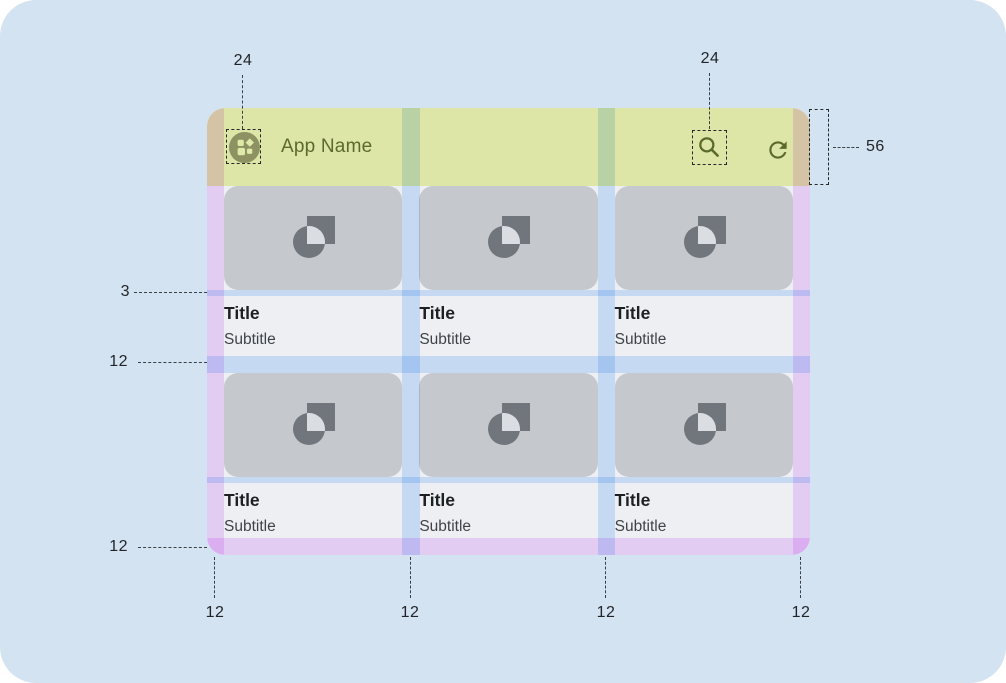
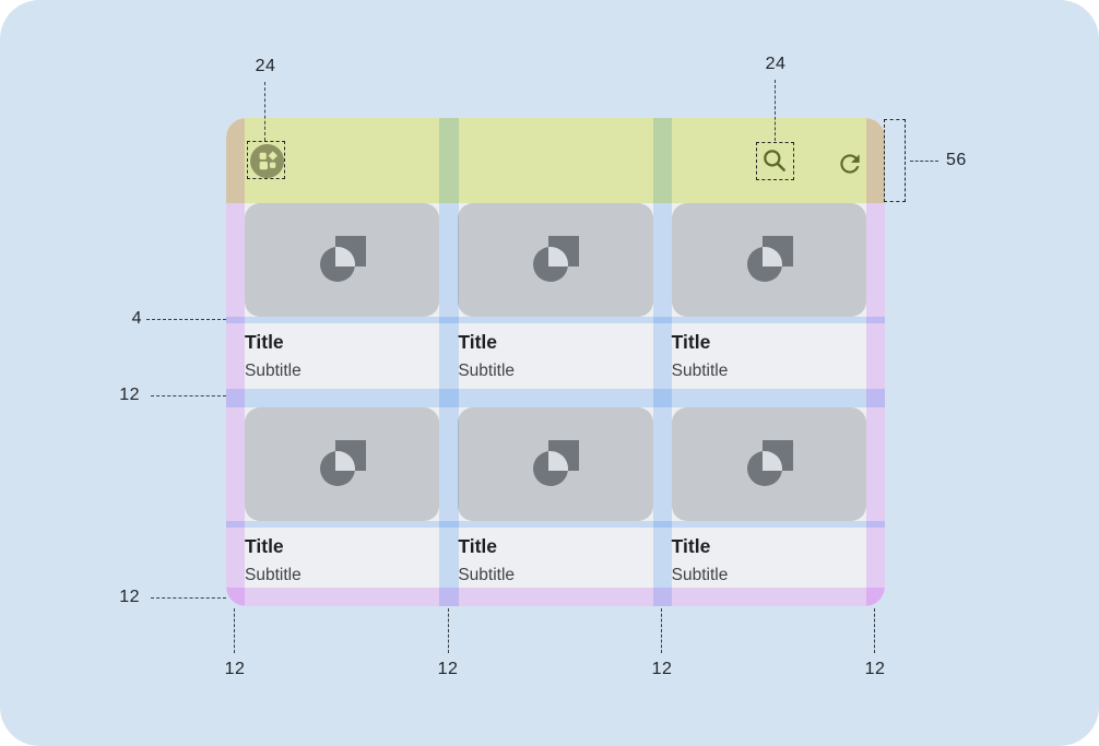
  Title
  Subtitle
  Title
  Subtitle
  Title
  Subtitle
  Title
  Subtitle
  Title
  Subtitle
  Title
  Subtitle
- App Name
  24
  24
  56
- 3
+ 4
  12
  12
  12
  12
  12
  12
